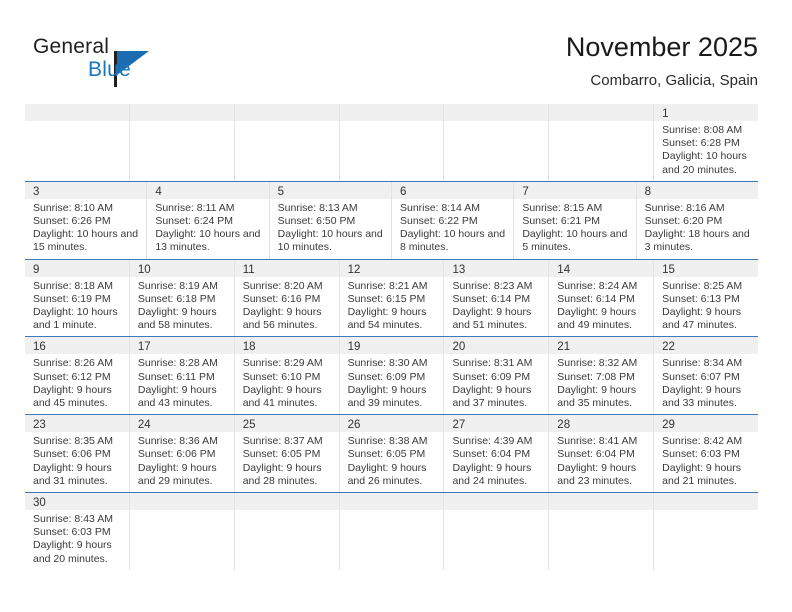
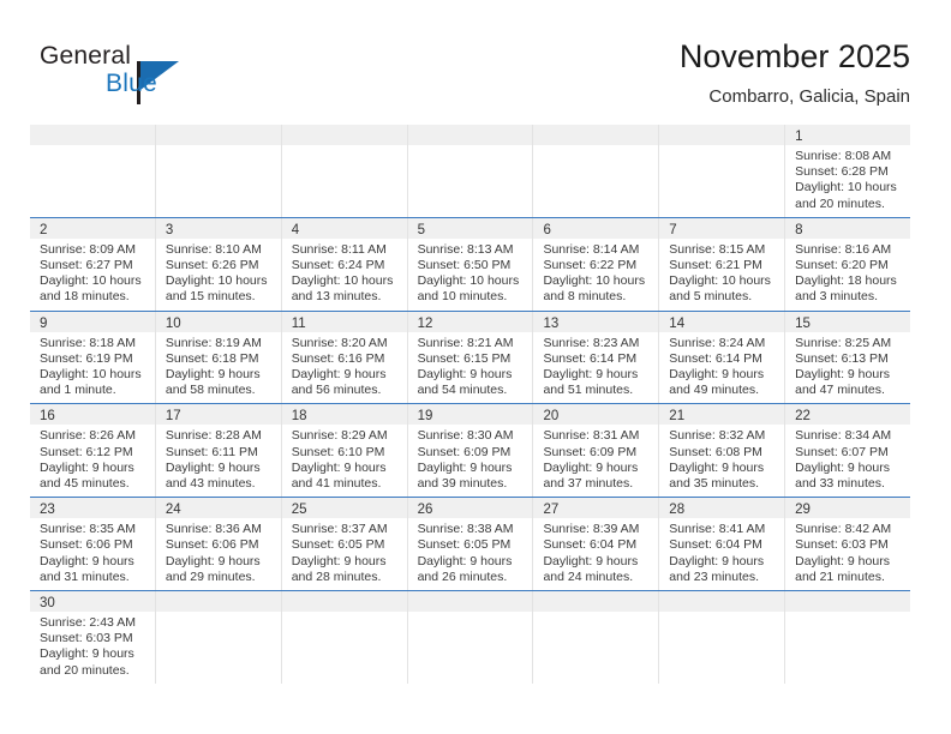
  General
  Blue
  November 2025
  Combarro, Galicia, Spain
  1
  Sunrise: 8:08 AM
  Sunset: 6:28 PM
  Daylight: 10 hours and 20 minutes.
+ 2
+ Sunrise: 8:09 AM
+ Sunset: 6:27 PM
+ Daylight: 10 hours and 18 minutes.
  3
  Sunrise: 8:10 AM
  Sunset: 6:26 PM
  Daylight: 10 hours and 15 minutes.
  4
  Sunrise: 8:11 AM
  Sunset: 6:24 PM
  Daylight: 10 hours and 13 minutes.
  5
  Sunrise: 8:13 AM
  Sunset: 6:50 PM
  Daylight: 10 hours and 10 minutes.
  6
  Sunrise: 8:14 AM
  Sunset: 6:22 PM
  Daylight: 10 hours and 8 minutes.
  7
  Sunrise: 8:15 AM
  Sunset: 6:21 PM
  Daylight: 10 hours and 5 minutes.
  8
  Sunrise: 8:16 AM
  Sunset: 6:20 PM
  Daylight: 18 hours and 3 minutes.
  9
  Sunrise: 8:18 AM
  Sunset: 6:19 PM
  Daylight: 10 hours and 1 minute.
  10
  Sunrise: 8:19 AM
  Sunset: 6:18 PM
  Daylight: 9 hours and 58 minutes.
  11
  Sunrise: 8:20 AM
  Sunset: 6:16 PM
  Daylight: 9 hours and 56 minutes.
  12
  Sunrise: 8:21 AM
  Sunset: 6:15 PM
  Daylight: 9 hours and 54 minutes.
  13
  Sunrise: 8:23 AM
  Sunset: 6:14 PM
  Daylight: 9 hours and 51 minutes.
  14
  Sunrise: 8:24 AM
  Sunset: 6:14 PM
  Daylight: 9 hours and 49 minutes.
  15
  Sunrise: 8:25 AM
  Sunset: 6:13 PM
  Daylight: 9 hours and 47 minutes.
  16
  Sunrise: 8:26 AM
  Sunset: 6:12 PM
  Daylight: 9 hours and 45 minutes.
  17
  Sunrise: 8:28 AM
  Sunset: 6:11 PM
  Daylight: 9 hours and 43 minutes.
  18
  Sunrise: 8:29 AM
  Sunset: 6:10 PM
  Daylight: 9 hours and 41 minutes.
  19
  Sunrise: 8:30 AM
  Sunset: 6:09 PM
  Daylight: 9 hours and 39 minutes.
  20
  Sunrise: 8:31 AM
  Sunset: 6:09 PM
  Daylight: 9 hours and 37 minutes.
  21
  Sunrise: 8:32 AM
- Sunset: 7:08 PM
+ Sunset: 6:08 PM
  Daylight: 9 hours and 35 minutes.
  22
  Sunrise: 8:34 AM
  Sunset: 6:07 PM
  Daylight: 9 hours and 33 minutes.
  23
  Sunrise: 8:35 AM
  Sunset: 6:06 PM
  Daylight: 9 hours and 31 minutes.
  24
  Sunrise: 8:36 AM
  Sunset: 6:06 PM
  Daylight: 9 hours and 29 minutes.
  25
  Sunrise: 8:37 AM
  Sunset: 6:05 PM
  Daylight: 9 hours and 28 minutes.
  26
  Sunrise: 8:38 AM
  Sunset: 6:05 PM
  Daylight: 9 hours and 26 minutes.
  27
- Sunrise: 4:39 AM
+ Sunrise: 8:39 AM
  Sunset: 6:04 PM
  Daylight: 9 hours and 24 minutes.
  28
  Sunrise: 8:41 AM
  Sunset: 6:04 PM
  Daylight: 9 hours and 23 minutes.
  29
  Sunrise: 8:42 AM
  Sunset: 6:03 PM
  Daylight: 9 hours and 21 minutes.
  30
- Sunrise: 8:43 AM
+ Sunrise: 2:43 AM
  Sunset: 6:03 PM
  Daylight: 9 hours and 20 minutes.
